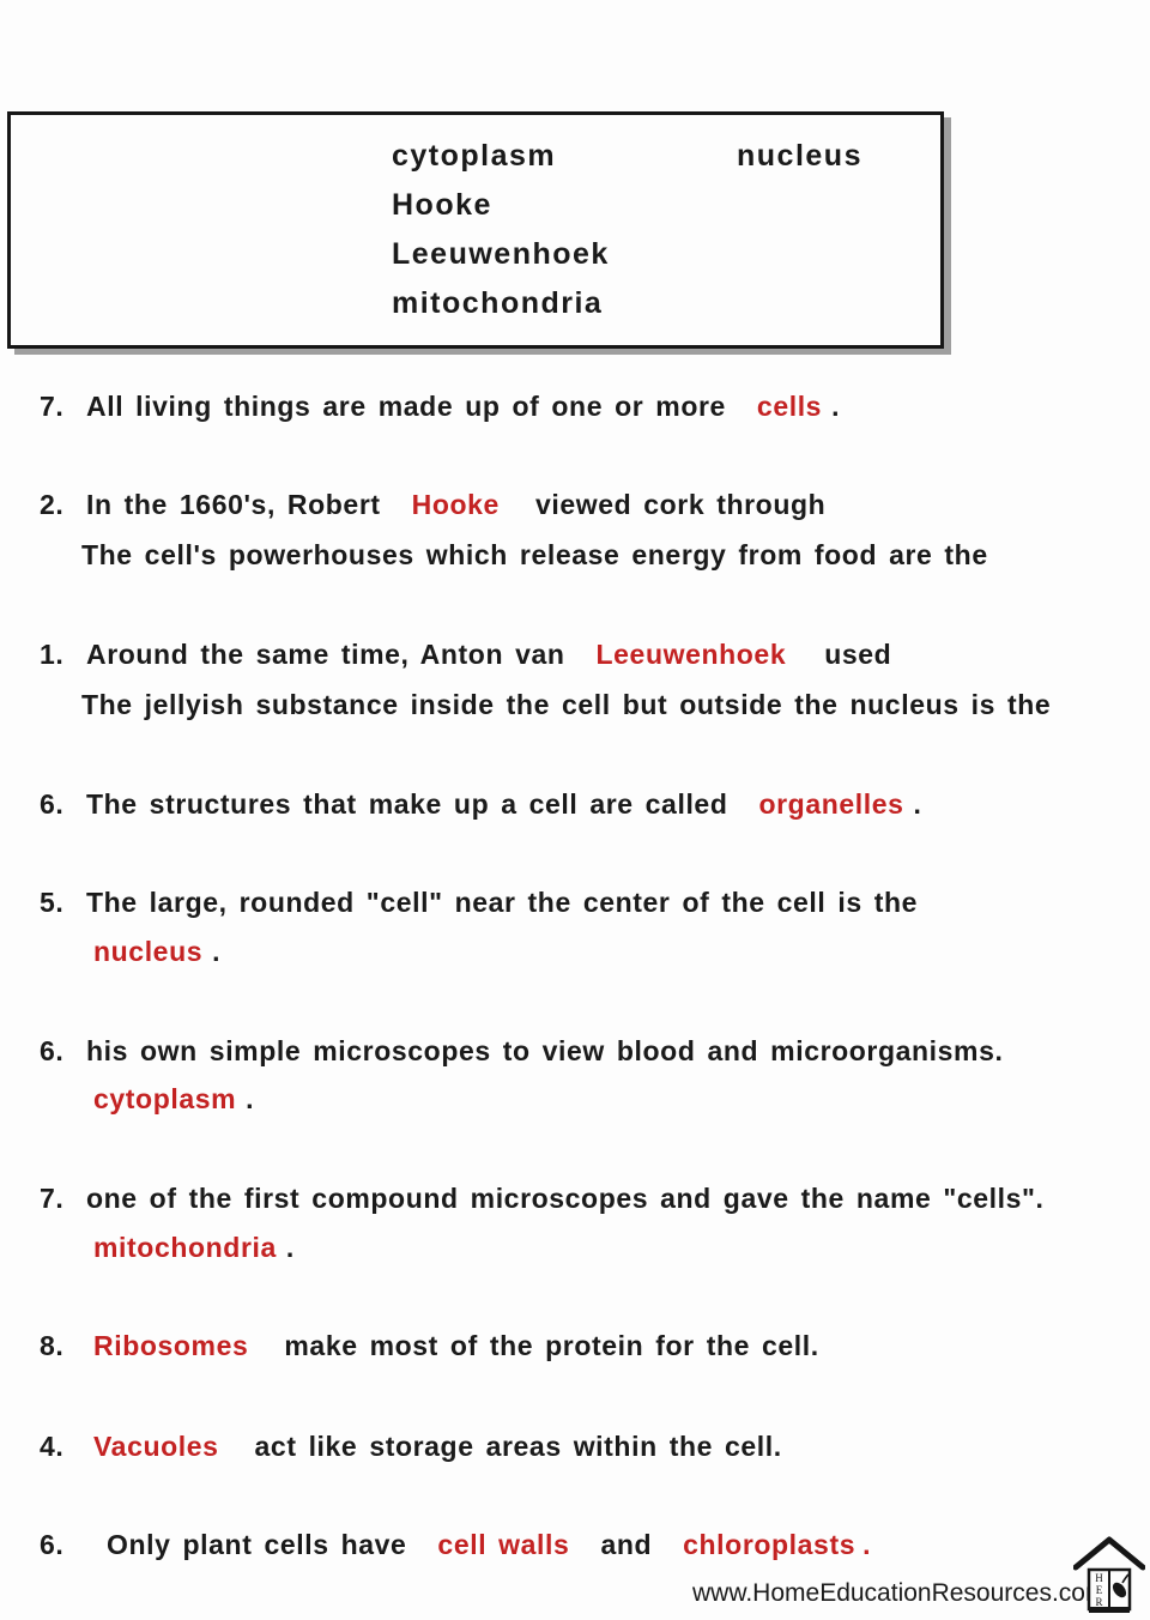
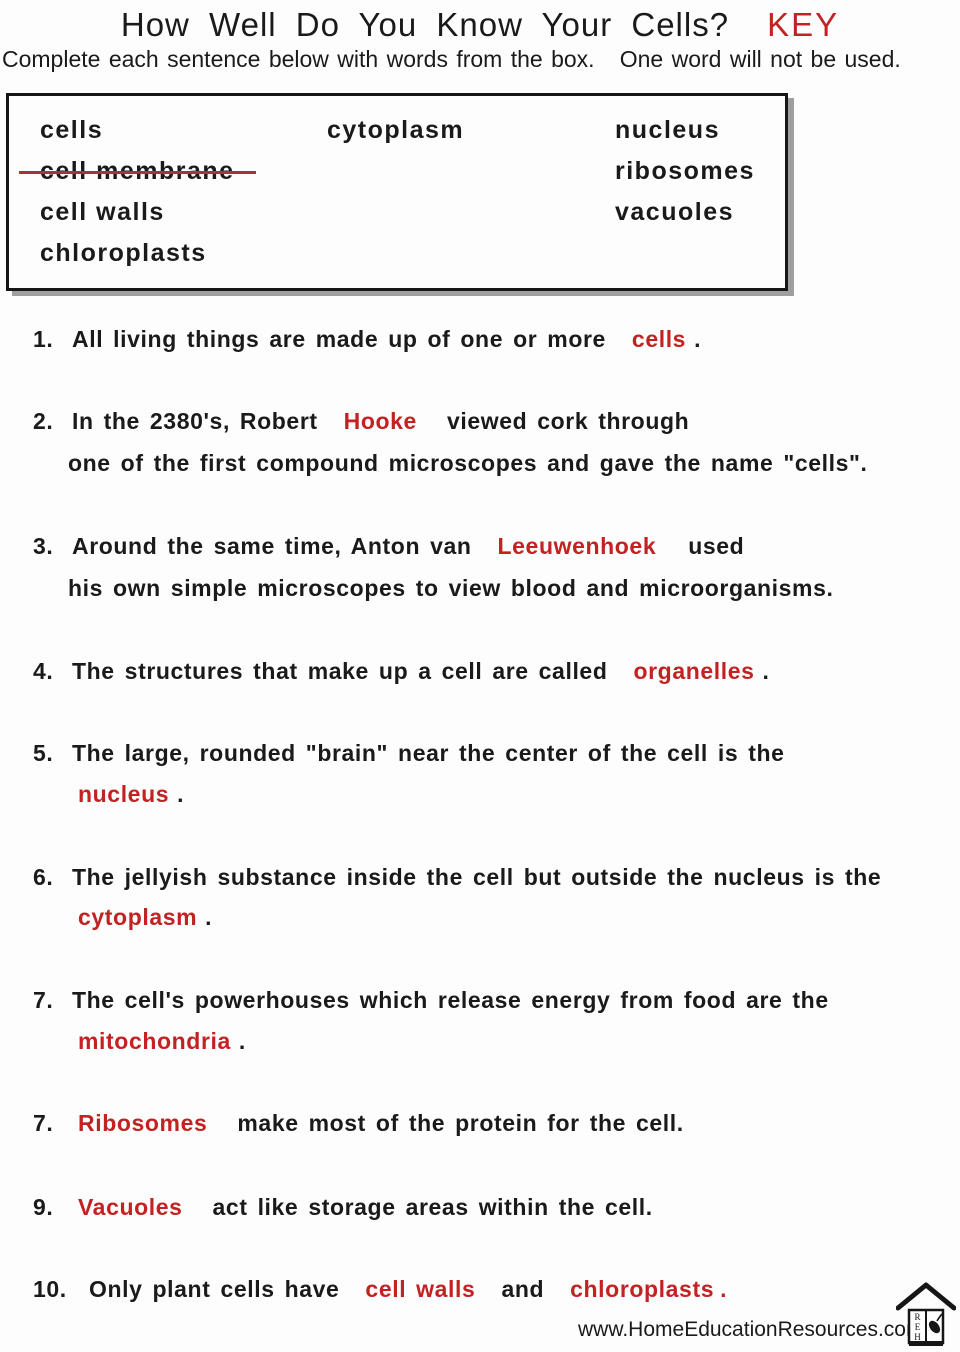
+ How Well Do You Know Your Cells? KEY
+ Complete each sentence below with words from the box. One word will not be used.
+ cells
+ cell membrane
+ cell walls
+ chloroplasts
  cytoplasm
- Hooke
- Leeuwenhoek
- mitochondria
  nucleus
+ ribosomes
+ vacuoles
- 7. All living things are made up of one or more cells .
+ 1. All living things are made up of one or more cells .
- 2. In the 1660's, Robert Hooke viewed cork through
+ 2. In the 2380's, Robert Hooke viewed cork through
- The cell's powerhouses which release energy from food are the
+ one of the first compound microscopes and gave the name "cells".
- 1. Around the same time, Anton van Leeuwenhoek used
+ 3. Around the same time, Anton van Leeuwenhoek used
- The jellyish substance inside the cell but outside the nucleus is the
+ his own simple microscopes to view blood and microorganisms.
- 6. The structures that make up a cell are called organelles .
+ 4. The structures that make up a cell are called organelles .
- 5. The large, rounded "cell" near the center of the cell is the
+ 5. The large, rounded "brain" near the center of the cell is the
  nucleus .
- 6. his own simple microscopes to view blood and microorganisms.
+ 6. The jellyish substance inside the cell but outside the nucleus is the
  cytoplasm .
- 7. one of the first compound microscopes and gave the name "cells".
+ 7. The cell's powerhouses which release energy from food are the
  mitochondria .
- 8. Ribosomes make most of the protein for the cell.
+ 7. Ribosomes make most of the protein for the cell.
- 4. Vacuoles act like storage areas within the cell.
+ 9. Vacuoles act like storage areas within the cell.
- 6. Only plant cells have cell walls and chloroplasts .
+ 10. Only plant cells have cell walls and chloroplasts .
  www.HomeEducationResources.co
- H
+ R
  E
- R
+ H
